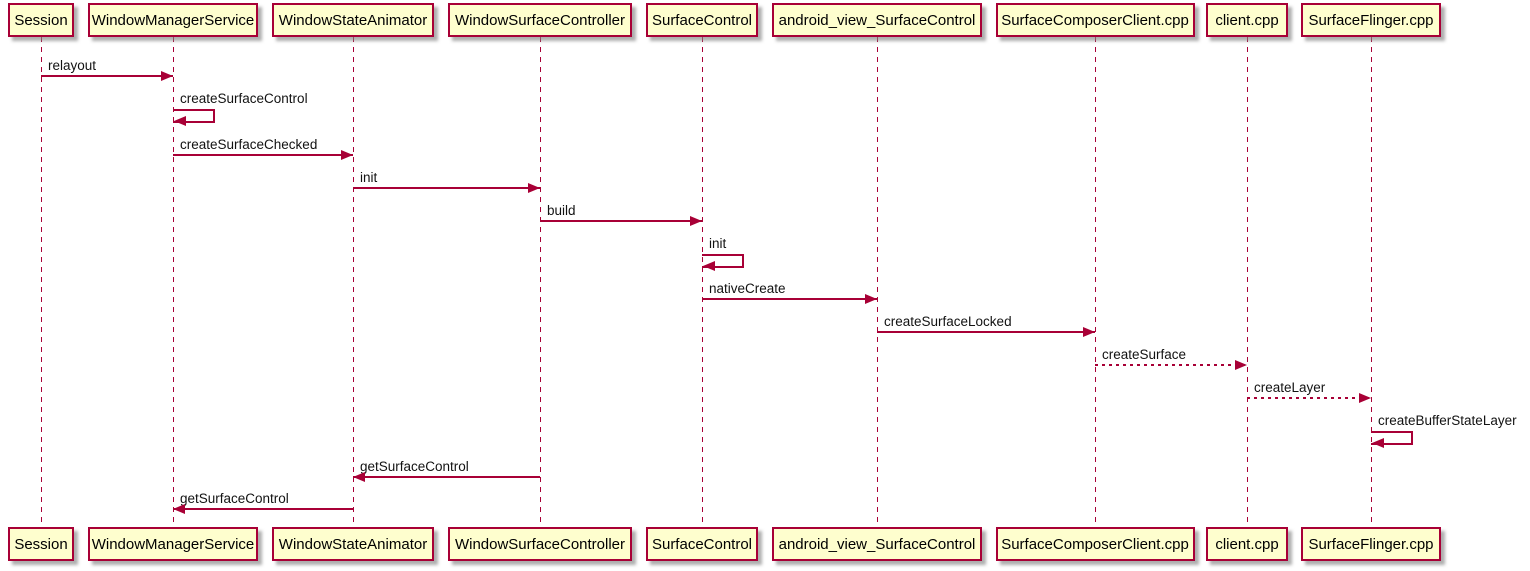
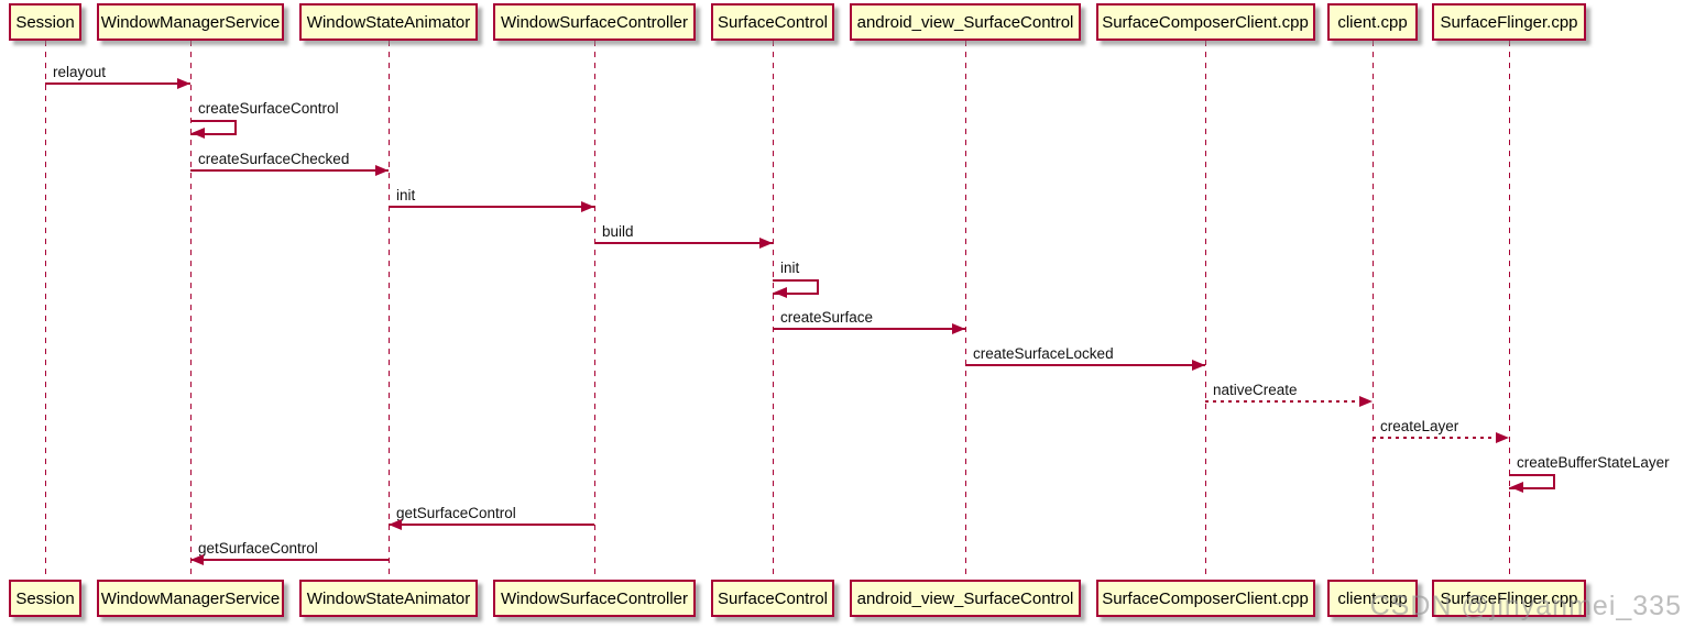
+ CSDN @jinyanmei_335
  Session
  Session
  WindowManagerService
  WindowManagerService
  WindowStateAnimator
  WindowStateAnimator
  WindowSurfaceController
  WindowSurfaceController
  SurfaceControl
  SurfaceControl
  android_view_SurfaceControl
  android_view_SurfaceControl
  SurfaceComposerClient.cpp
  SurfaceComposerClient.cpp
  client.cpp
  client.cpp
  SurfaceFlinger.cpp
  SurfaceFlinger.cpp
  relayout
  createSurfaceControl
  createSurfaceChecked
  init
  build
  init
- nativeCreate
+ createSurface
  createSurfaceLocked
- createSurface
+ nativeCreate
  createLayer
  createBufferStateLayer
  getSurfaceControl
  getSurfaceControl
